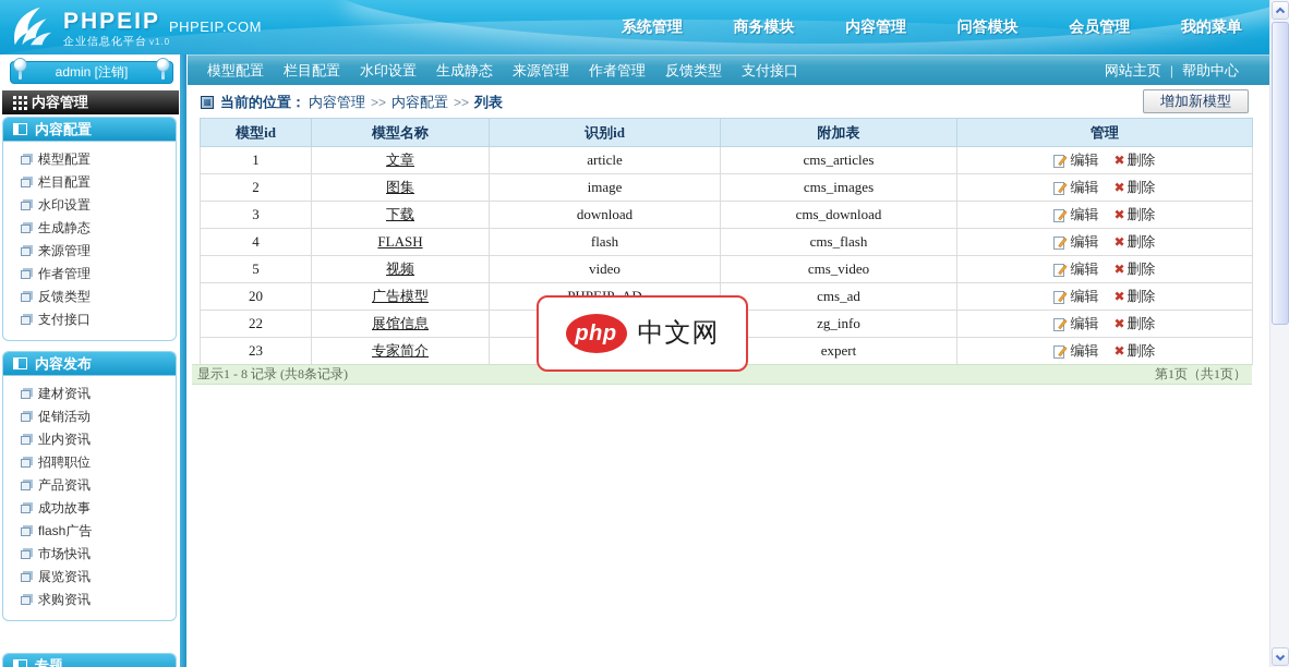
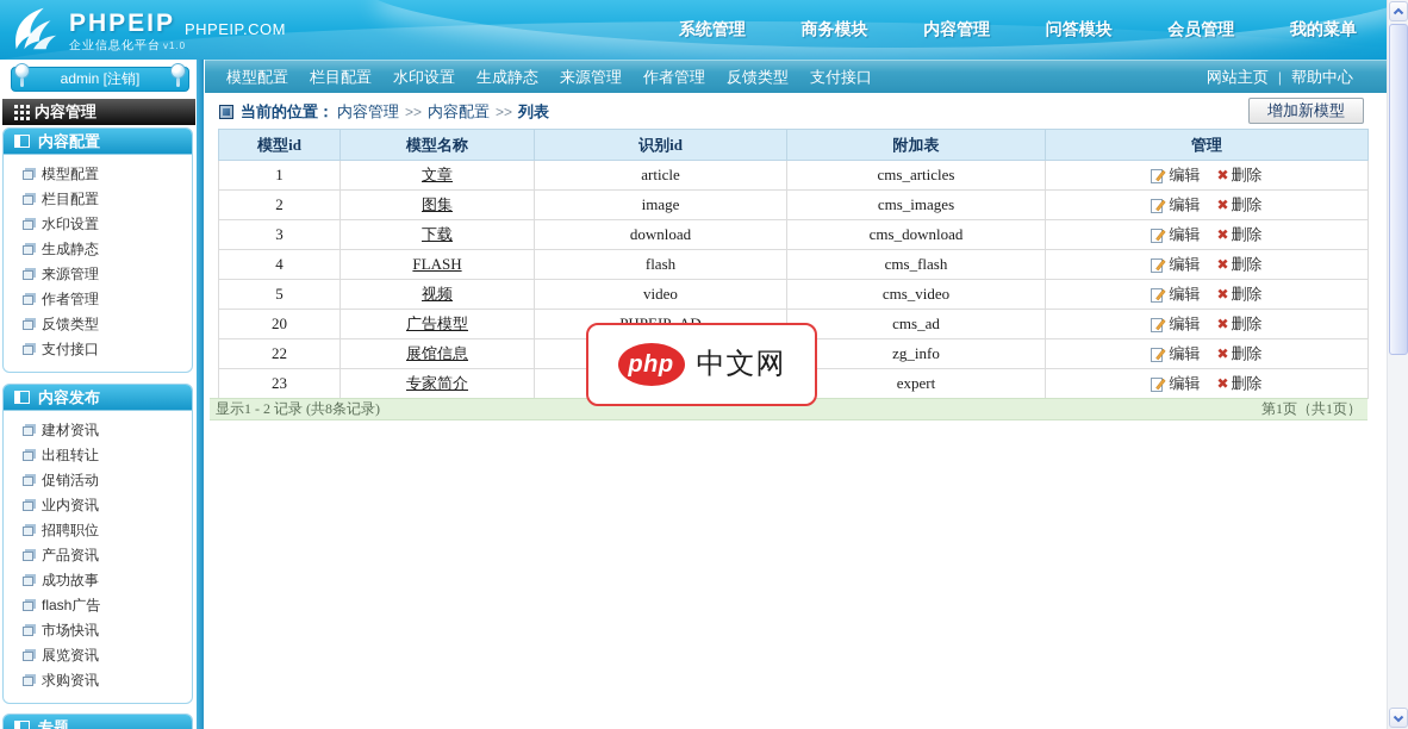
  PHPEIP
  企业信息化平台 v1.0
  PHPEIP.COM
  系统管理
  商务模块
  内容管理
  问答模块
  会员管理
  我的菜单
  admin [注销]
  内容管理
  内容配置
  模型配置
  栏目配置
  水印设置
  生成静态
  来源管理
  作者管理
  反馈类型
  支付接口
  内容发布
  建材资讯
+ 出租转让
  促销活动
  业内资讯
  招聘职位
  产品资讯
  成功故事
  flash广告
  市场快讯
  展览资讯
  求购资讯
  专题
  模型配置
  栏目配置
  水印设置
  生成静态
  来源管理
  作者管理
  反馈类型
  支付接口
  网站主页
  |
  帮助中心
  当前的位置：
  内容管理
  >>
  内容配置
  >>
  列表
  增加新模型
  模型id	模型名称	识别id	附加表	管理
  1	文章	article	cms_articles	编辑 ✖ 删除
  2	图集	image	cms_images	编辑 ✖ 删除
  3	下载	download	cms_download	编辑 ✖ 删除
  4	FLASH	flash	cms_flash	编辑 ✖ 删除
  5	视频	video	cms_video	编辑 ✖ 删除
  22	展馆信息		zg_info	编辑 ✖ 删除
  23	专家简介		expert	编辑 ✖ 删除
- 显示1 - 8 记录 (共8条记录)
+ 显示1 - 2 记录 (共8条记录)
  第1页（共1页）
  php
  中文网
